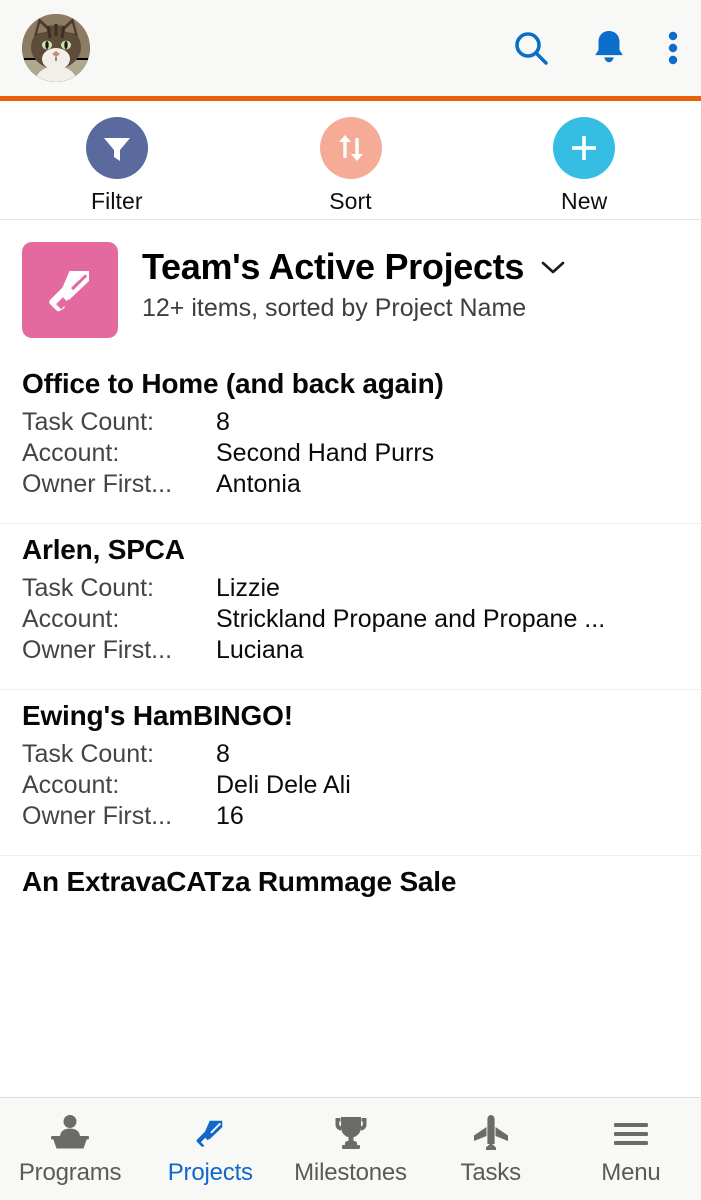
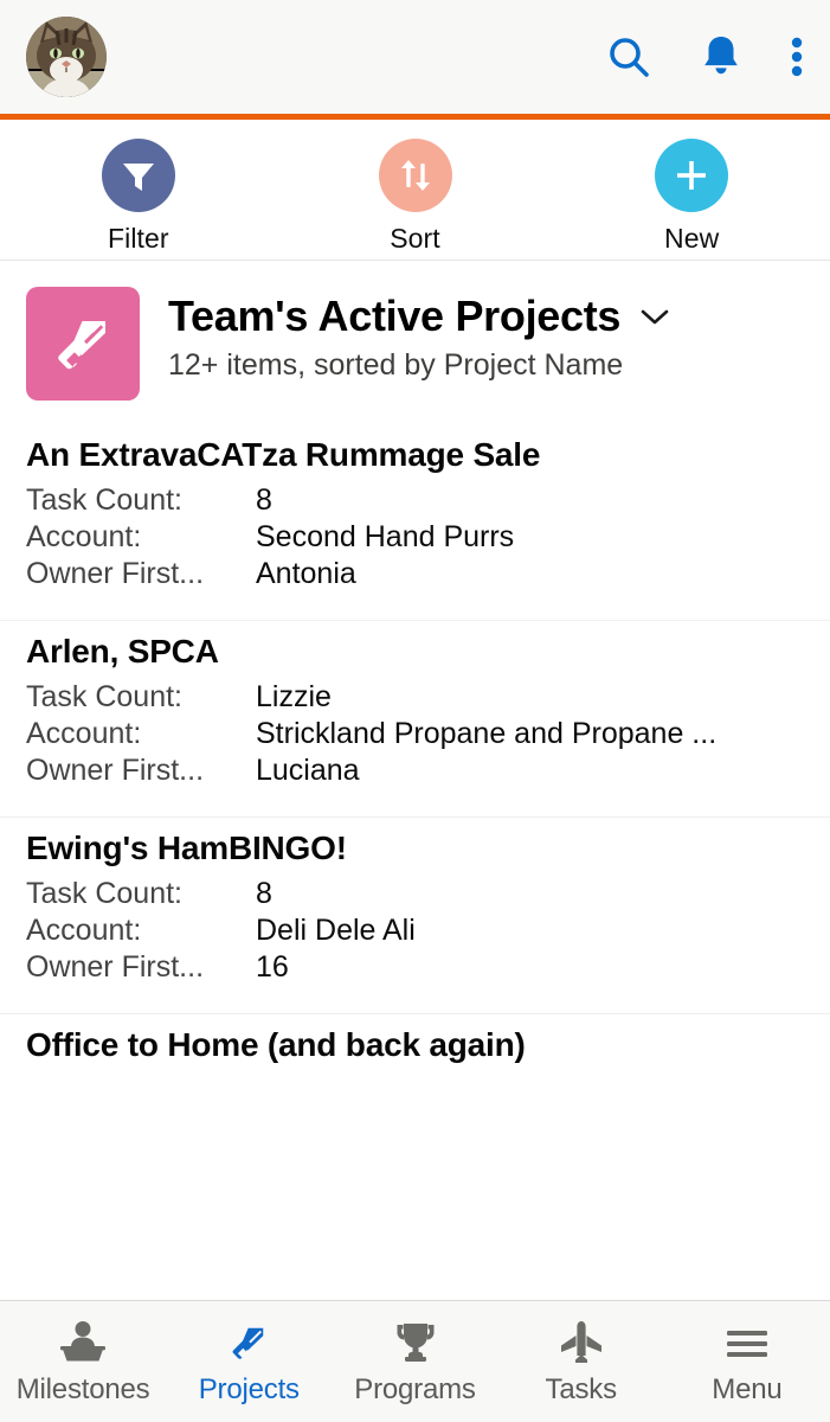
  Filter
  Sort
  New
  Team's Active Projects
  12+ items, sorted by Project Name
- Office to Home (and back again)
+ An ExtravaCATza Rummage Sale
  Task Count:
  8
  Account:
  Second Hand Purrs
  Owner First...
  Antonia
  Arlen, SPCA
  Task Count:
  Lizzie
  Account:
  Strickland Propane and Propane ...
  Owner First...
  Luciana
  Ewing's HamBINGO!
  Task Count:
  8
  Account:
  Deli Dele Ali
  Owner First...
  16
- An ExtravaCATza Rummage Sale
+ Office to Home (and back again)
- Programs
+ Milestones
  Projects
- Milestones
+ Programs
  Tasks
  Menu
